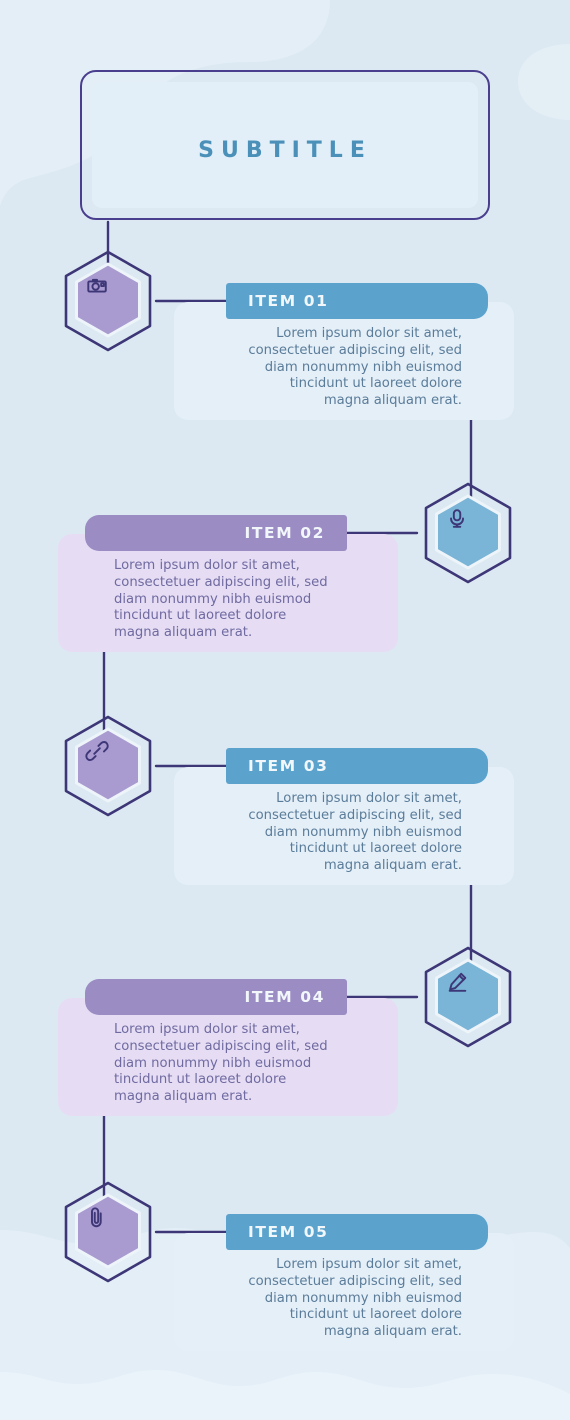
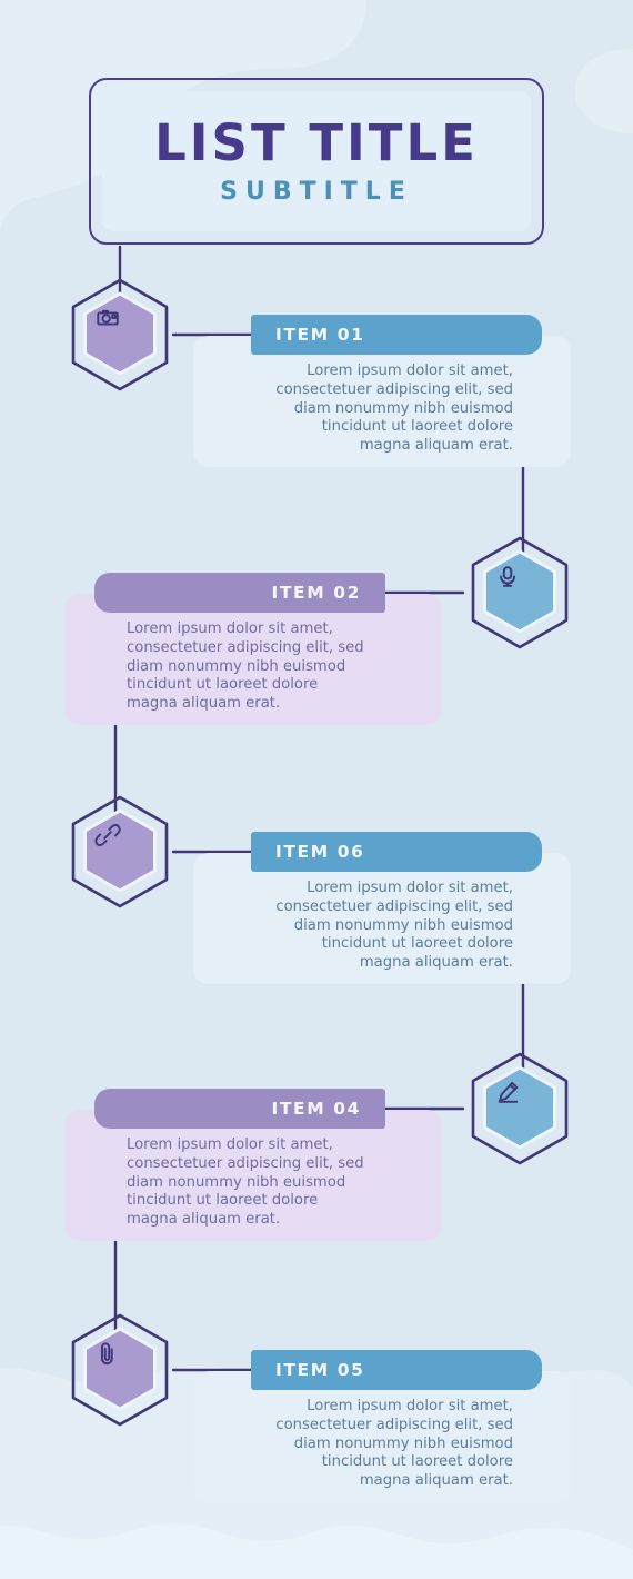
+ LIST TITLE
  SUBTITLE
  Lorem ipsum dolor sit amet,
  consectetuer adipiscing elit, sed
  diam nonummy nibh euismod
  tincidunt ut laoreet dolore
  magna aliquam erat.
  ITEM 01
  Lorem ipsum dolor sit amet,
  consectetuer adipiscing elit, sed
  diam nonummy nibh euismod
  tincidunt ut laoreet dolore
  magna aliquam erat.
  ITEM 02
  Lorem ipsum dolor sit amet,
  consectetuer adipiscing elit, sed
  diam nonummy nibh euismod
  tincidunt ut laoreet dolore
  magna aliquam erat.
- ITEM 03
+ ITEM 06
  Lorem ipsum dolor sit amet,
  consectetuer adipiscing elit, sed
  diam nonummy nibh euismod
  tincidunt ut laoreet dolore
  magna aliquam erat.
  ITEM 04
  Lorem ipsum dolor sit amet,
  consectetuer adipiscing elit, sed
  diam nonummy nibh euismod
  tincidunt ut laoreet dolore
  magna aliquam erat.
  ITEM 05
